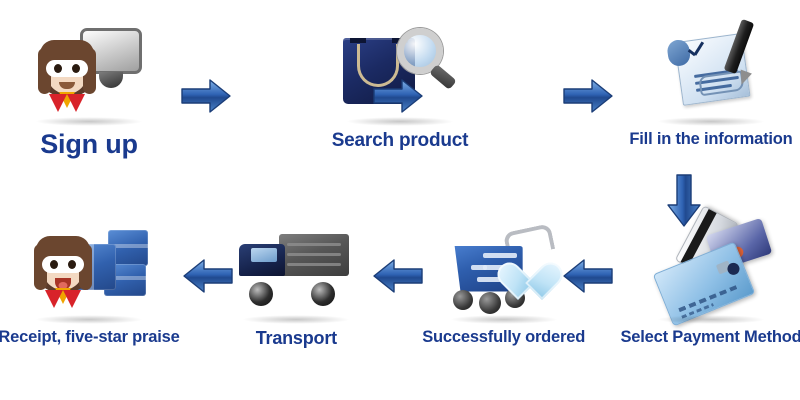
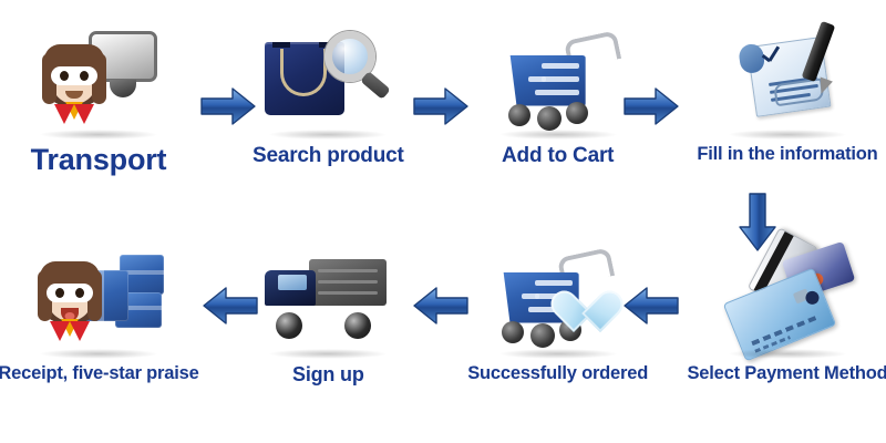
- Sign up
+ Transport
  Search product
+ Add to Cart
  Fill in the information
  Receipt, five-star praise
- Transport
+ Sign up
  Successfully ordered
  Select Payment Method
